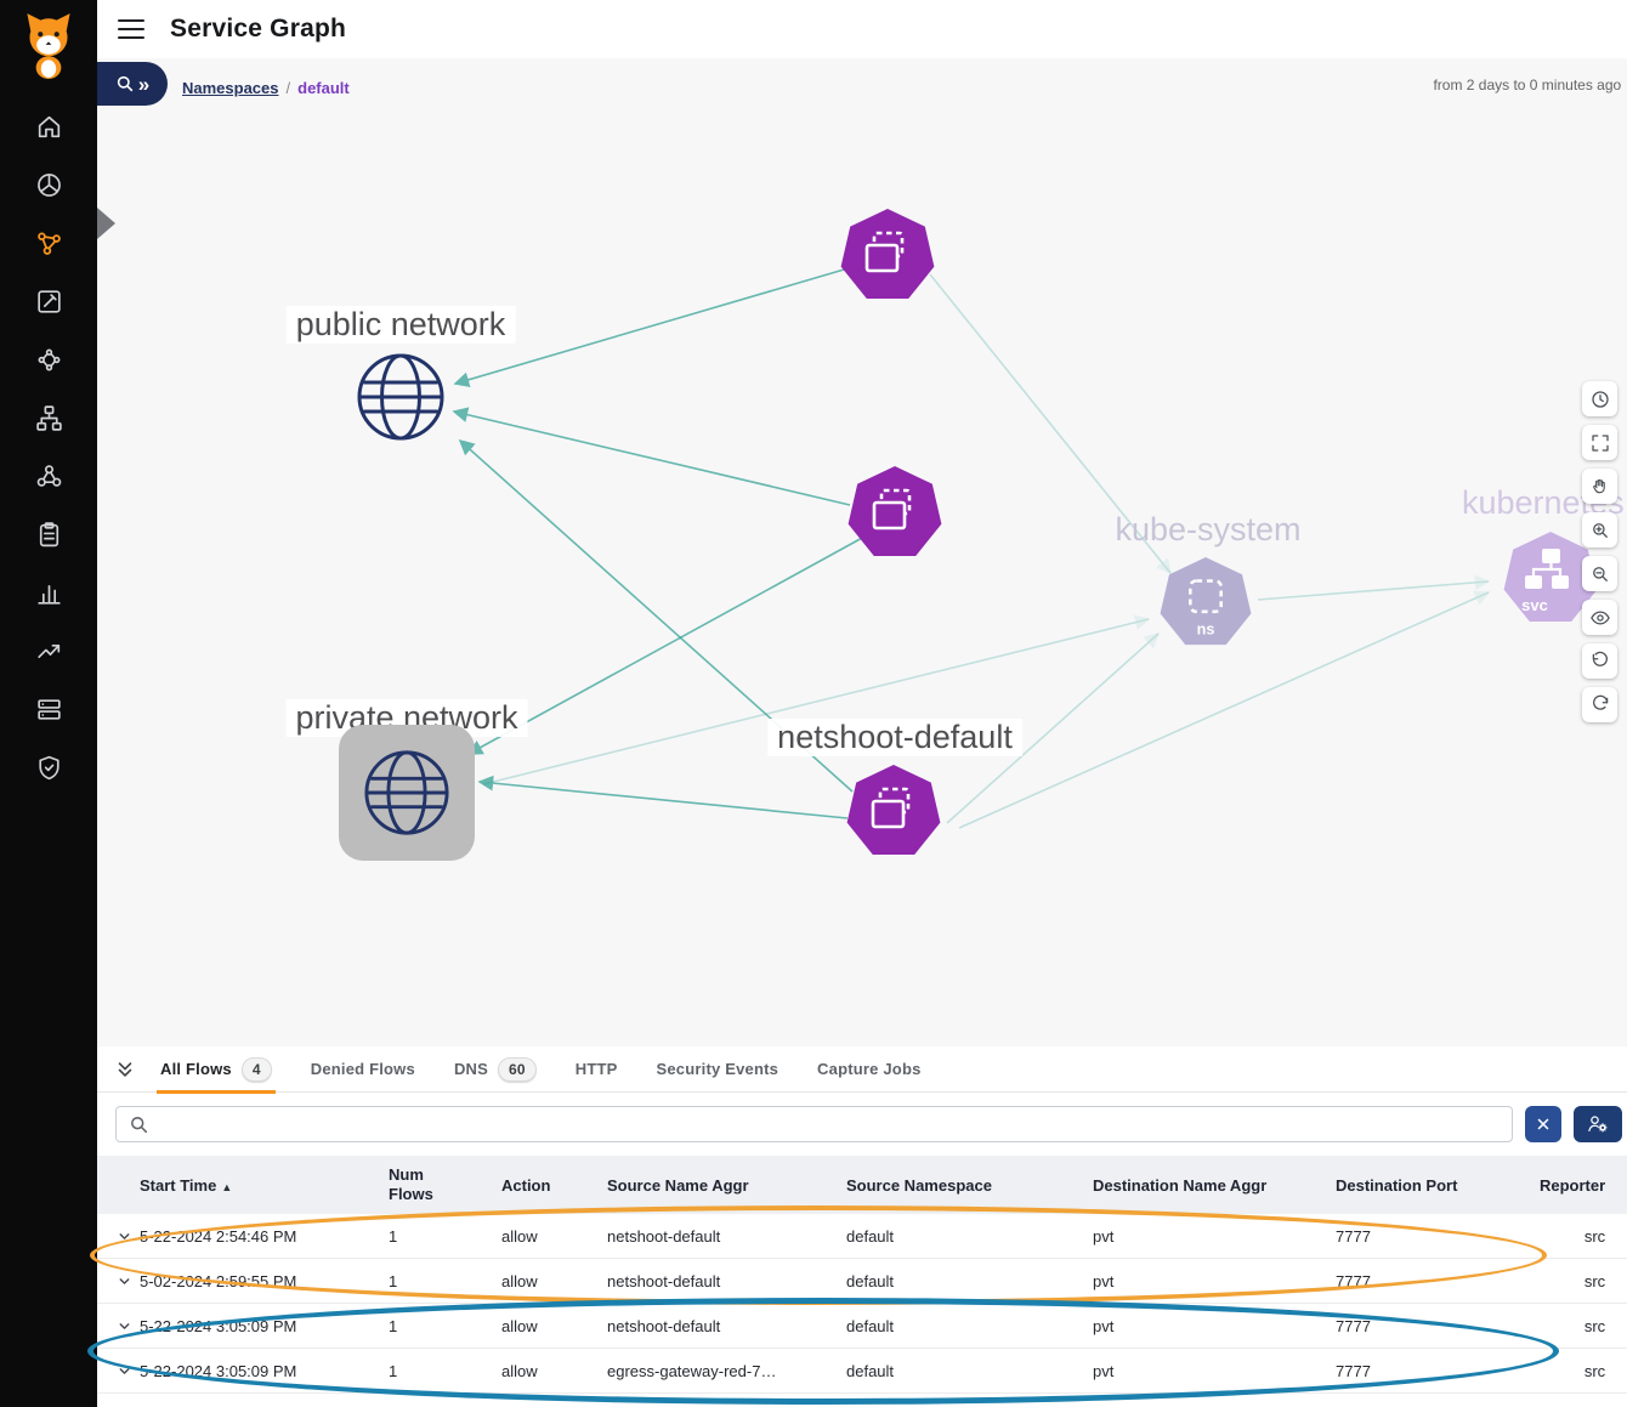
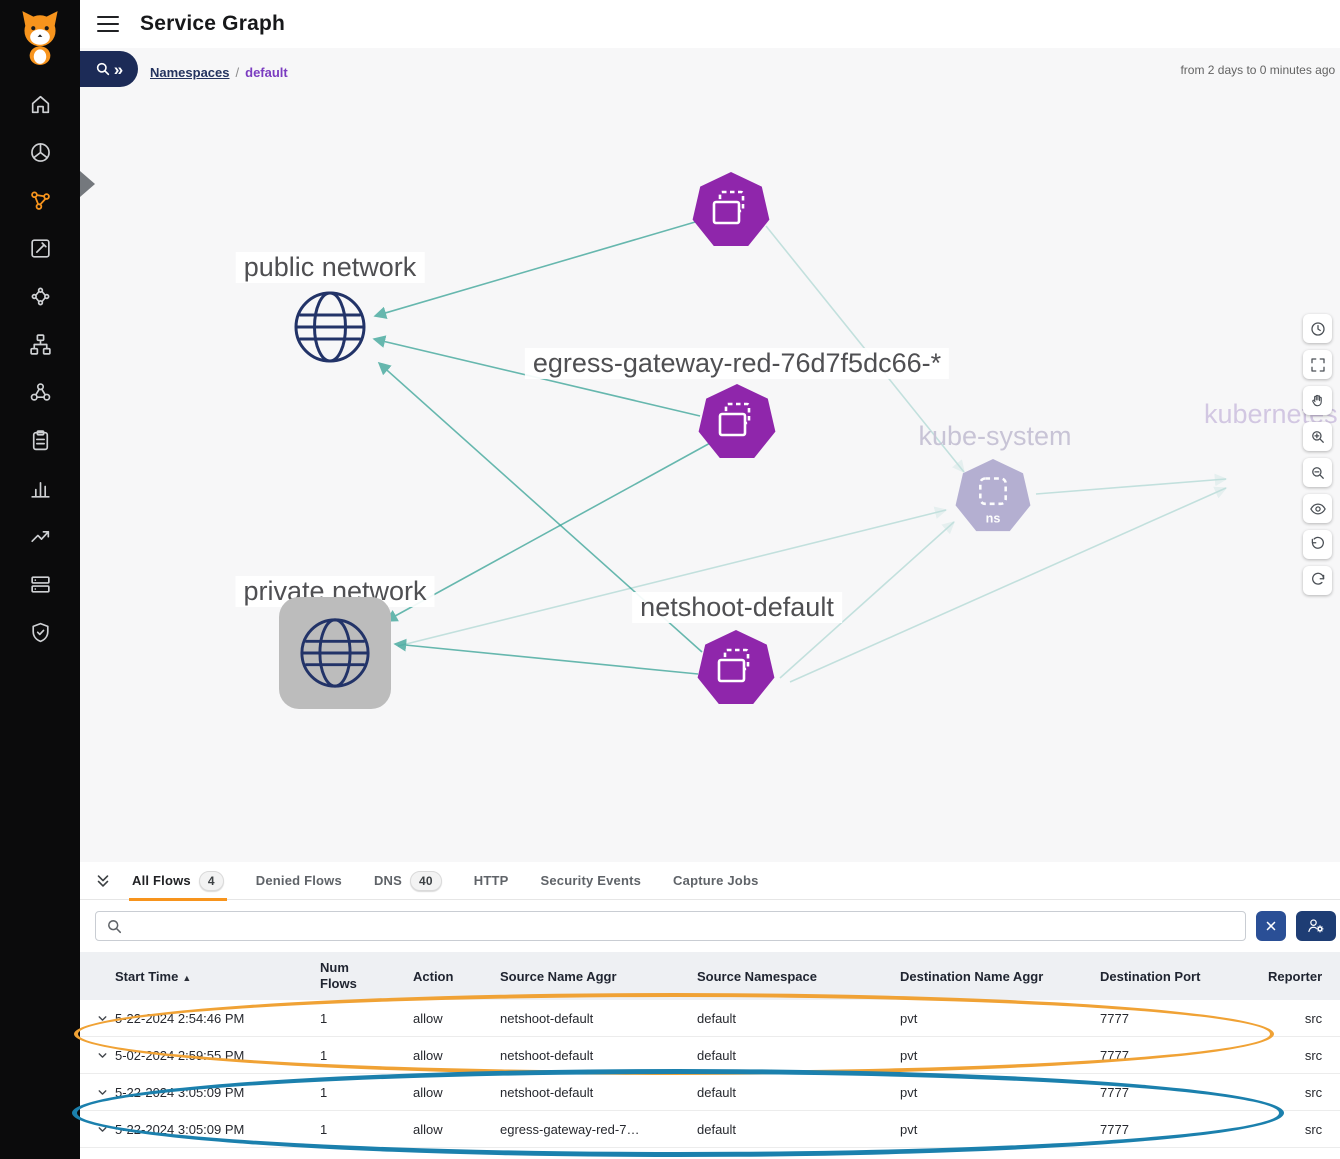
  Service Graph
  »
  Namespaces
  /
  default
  from 2 days to 0 minutes ago
  public network
+ egress-gateway-red-76d7f5dc66-*
  kube-system
  kubernes
  private network
  netshoot-default
  ns
- svc
  All Flows
  4
  Denied Flows
  DNS
- 60
+ 40
  HTTP
  Security Events
  Capture Jobs
  Start Time ▲
  Num Flows
  Action
  Source Name Aggr
  Source Namespace
  Destination Name Aggr
  Destination Port
  Reporter
  5-22-2024 2:54:46 PM
  1
  allow
  netshoot-default
  default
  pvt
  7777
  src
  5-02-2024 2:59:55 PM
  1
  allow
  netshoot-default
  default
  pvt
  7777
  src
  5-22-2024 3:05:09 PM
  1
  allow
  netshoot-default
  default
  pvt
  7777
  src
  5-22-2024 3:05:09 PM
  1
  allow
  egress-gateway-red-7…
  default
  pvt
  7777
  src
